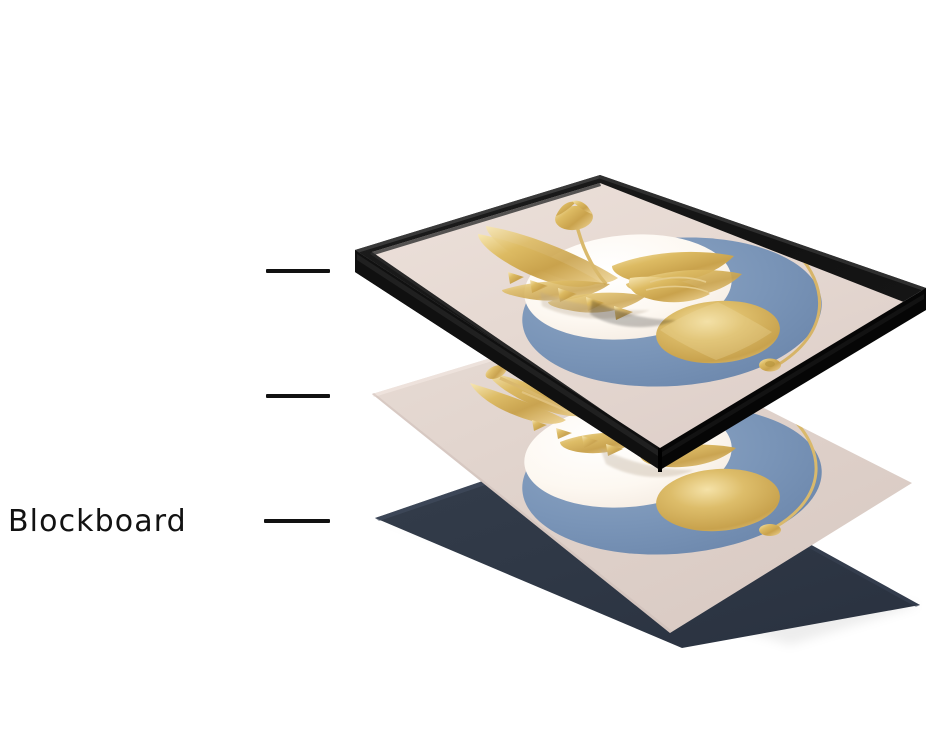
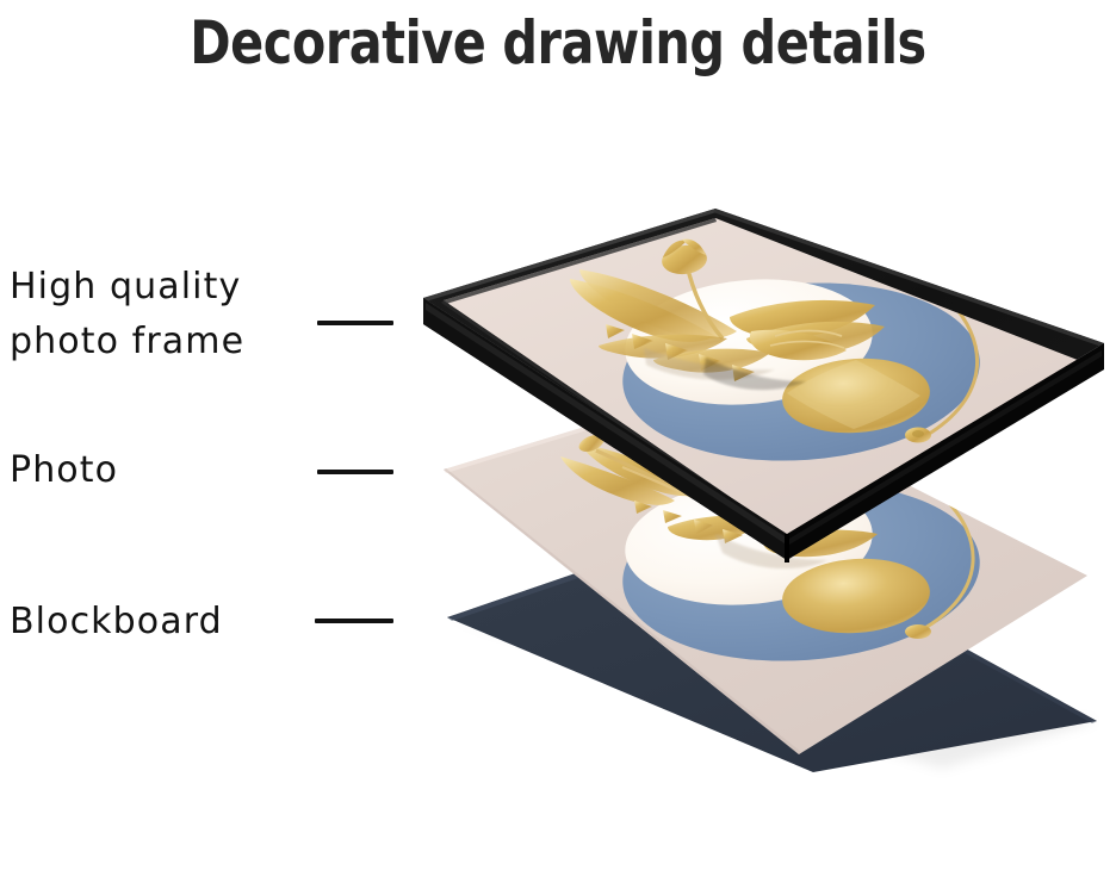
+ Decorative drawing details
+ High quality
+ photo frame
+ Photo
  Blockboard
